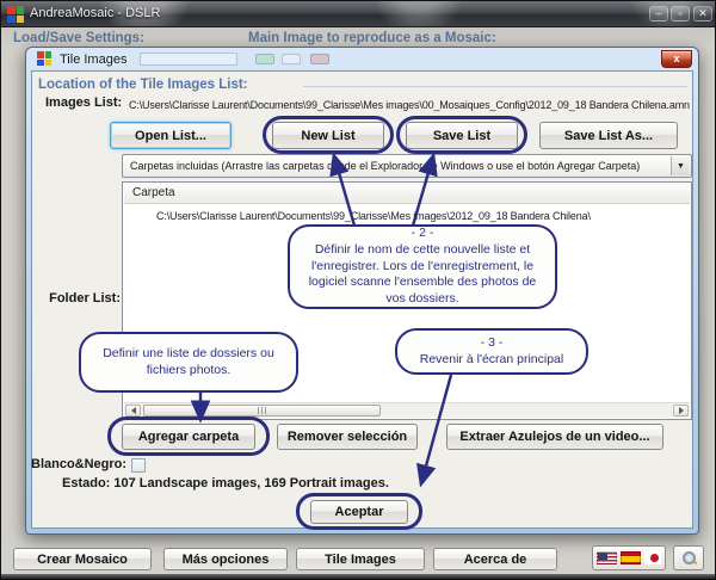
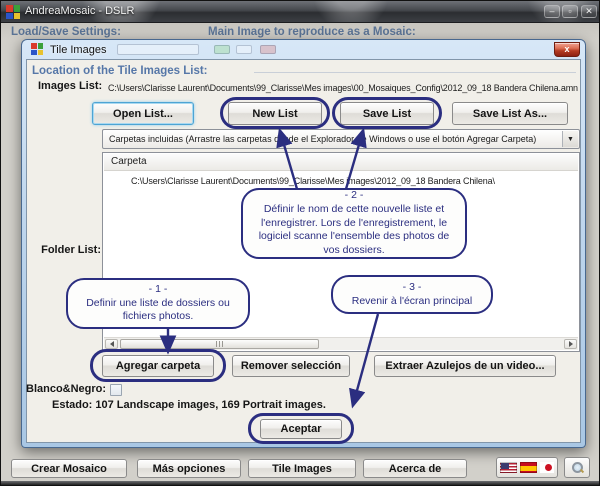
  AndreaMosaic - DSLR
  –
  ▫
  ✕
  Load/Save Settings:
  Main Image to reproduce as a Mosaic:
  Tile Images
  x
  Location of the Tile Images List:
  Images List:
  C:\Users\Clarisse Laurent\Documents\99_Clarisse\Mes images\00_Mosaiques_Config\2012_09_18 Bandera Chilena.amn
  Open List...
  New List
  Save List
  Save List As...
  Carpetas incluidas (Arrastre las carpetas dsde el Explorador de Windows o use el botón Agregar Carpeta)
  Carpeta
  C:\Users\Clarisse Laurent\Documents\99_Clarisse\Mesmages\2012_09_18 Bandera Chilena\
  Folder List:
  Agregar carpeta
  Remover selección
  Extraer Azulejos de un video...
  Blanco&Negro:
  Estado: 107 Landscape images, 169 Portrait images.
  Aceptar
+ - 1 -
  Definir une liste de dossiers ou fichiers photos.
  - 2 -
  Définir le nom de cette nouvelle liste et l'enregistrer. Lors de l'enregistrement, le logiciel scanne l'ensemble des photos de vos dossiers.
  - 3 -
  Revenir à l'écran principal
  Crear Mosaico
  Más opciones
  Tile Images
  Acerca de
